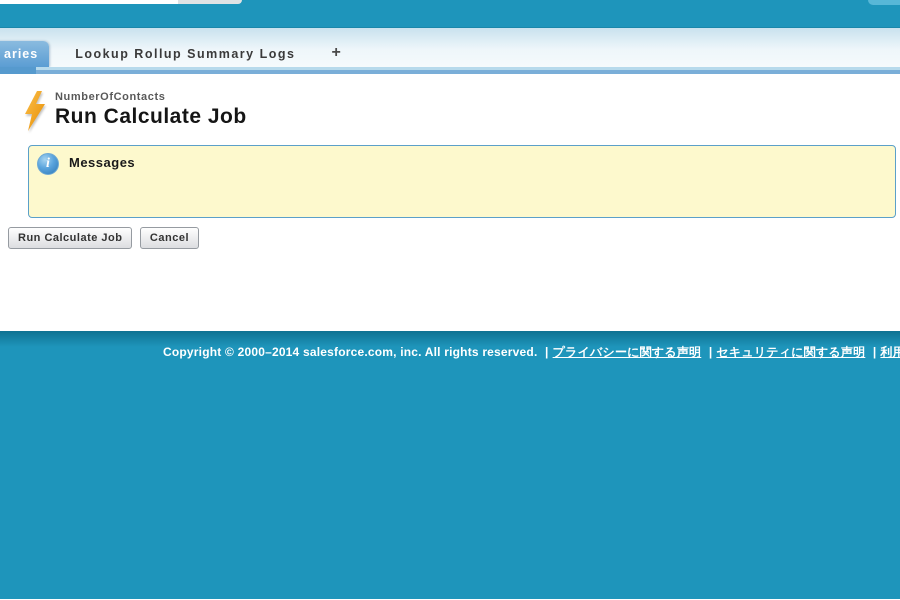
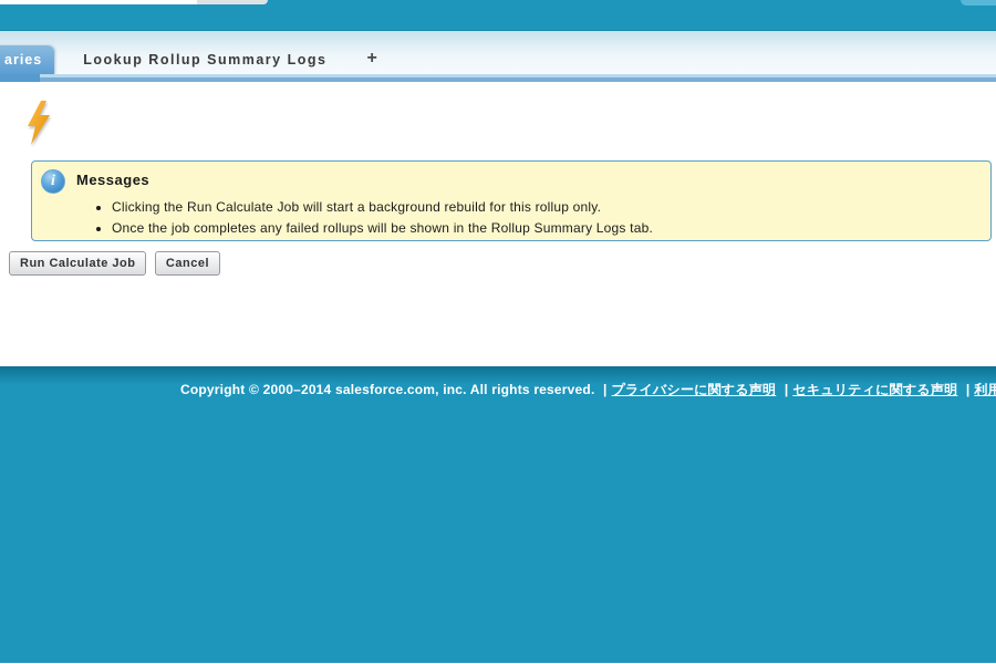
  aries
  Lookup Rollup Summary Logs
  +
- NumberOfContacts
- Run Calculate Job
  i
  Messages
+ Clicking the Run Calculate Job will start a background rebuild for this rollup only.
+ Once the job completes any failed rollups will be shown in the Rollup Summary Logs tab.
  Run Calculate Job Cancel
  Copyright © 2000–2014 salesforce.com, inc. All rights reserved. | プライバシーに関する声明 | セキュリティに関する声明 | 利用
